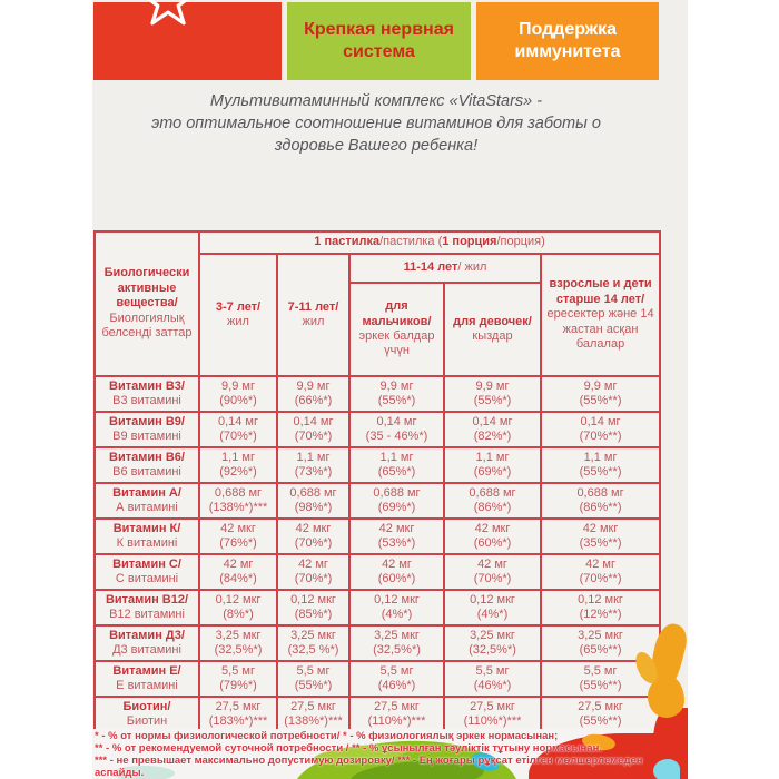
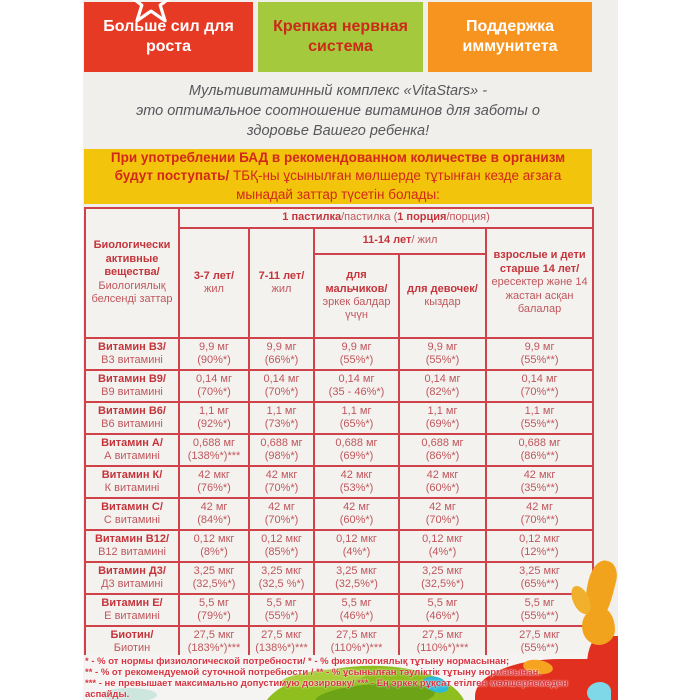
+ Больше сил для роста
  Крепкая нервная система
  Поддержка иммунитета
  Мультивитаминный комплекс «VitaStars» -
  это оптимальное соотношение витаминов для заботы о
  здоровье Вашего ребенка!
+ При употреблении БАД в рекомендованном количестве в организм будут поступать/ ТБҚ-ны ұсынылған мөлшерде тұтынған кезде ағзаға мынадай заттар түсетін болады:
  Биологически активные вещества/ Биологиялық белсенді заттар	1 пастилка/пастилка (1 порция/порция)
  3-7 лет/ жил	7-11 лет/ жил	11-14 лет/ жил	взрослые и дети старше 14 лет/ ересектер және 14 жастан асқан балалар
  для мальчиков/ эркек балдар үчүн	для девочек/ кыздар
  Витамин В3/В3 витамині	9,9 мг(90%*)	9,9 мг(66%*)	9,9 мг(55%*)	9,9 мг(55%*)	9,9 мг(55%**)
  Витамин В9/В9 витамині	0,14 мг(70%*)	0,14 мг(70%*)	0,14 мг(35 - 46%*)	0,14 мг(82%*)	0,14 мг(70%**)
  Витамин В6/В6 витамині	1,1 мг(92%*)	1,1 мг(73%*)	1,1 мг(65%*)	1,1 мг(69%*)	1,1 мг(55%**)
  Витамин А/А витамині	0,688 мг(138%*)***	0,688 мг(98%*)	0,688 мг(69%*)	0,688 мг(86%*)	0,688 мг(86%**)
  Витамин К/К витамині	42 мкг(76%*)	42 мкг(70%*)	42 мкг(53%*)	42 мкг(60%*)	42 мкг(35%**)
  Витамин С/С витамині	42 мг(84%*)	42 мг(70%*)	42 мг(60%*)	42 мг(70%*)	42 мг(70%**)
  Витамин В12/В12 витамині	0,12 мкг(8%*)	0,12 мкг(85%*)	0,12 мкг(4%*)	0,12 мкг(4%*)	0,12 мкг(12%**)
  Витамин Д3/Д3 витамині	3,25 мкг(32,5%*)	3,25 мкг(32,5 %*)	3,25 мкг(32,5%*)	3,25 мкг(32,5%*)	3,25 мкг(65%**)
  Витамин Е/Е витамині	5,5 мг(79%*)	5,5 мг(55%*)	5,5 мг(46%*)	5,5 мг(46%*)	5,5 мг(55%**)
  Биотин/Биотин	27,5 мкг(183%*)***	27,5 мкг(138%*)***	27,5 мкг(110%*)***	27,5 мкг(110%*)***	27,5 мкг(55%**)
- * - % от нормы физиологической потребности/ * - % физиологиялық эркек нормасынан;
+ * - % от нормы физиологической потребности/ * - % физиологиялық тұтыну нормасынан;
  ** - % от рекомендуемой суточной потребности / ** - % ұсынылған тәуліктік тұтыну нормасынан.
- *** - не превышает максимально допустимую дозировку/ *** - Ең жоғары рұқсат етілген мөлшерлемеден
+ *** - не превышает максимально допустимую дозировку/ *** - Ең эркек рұқсат етілген мөлшерлемеден
  аспайды.
